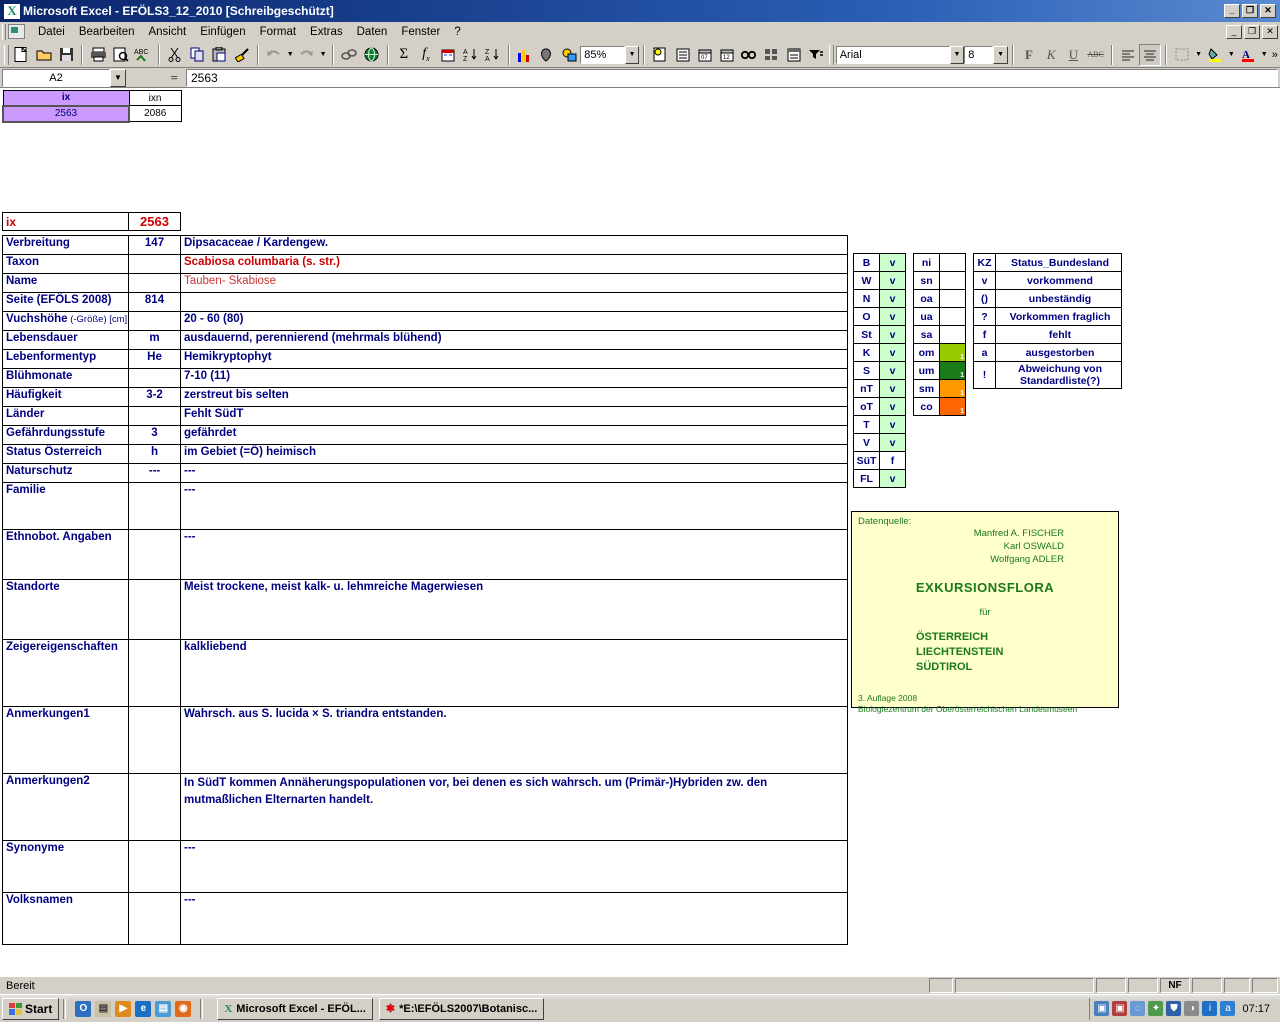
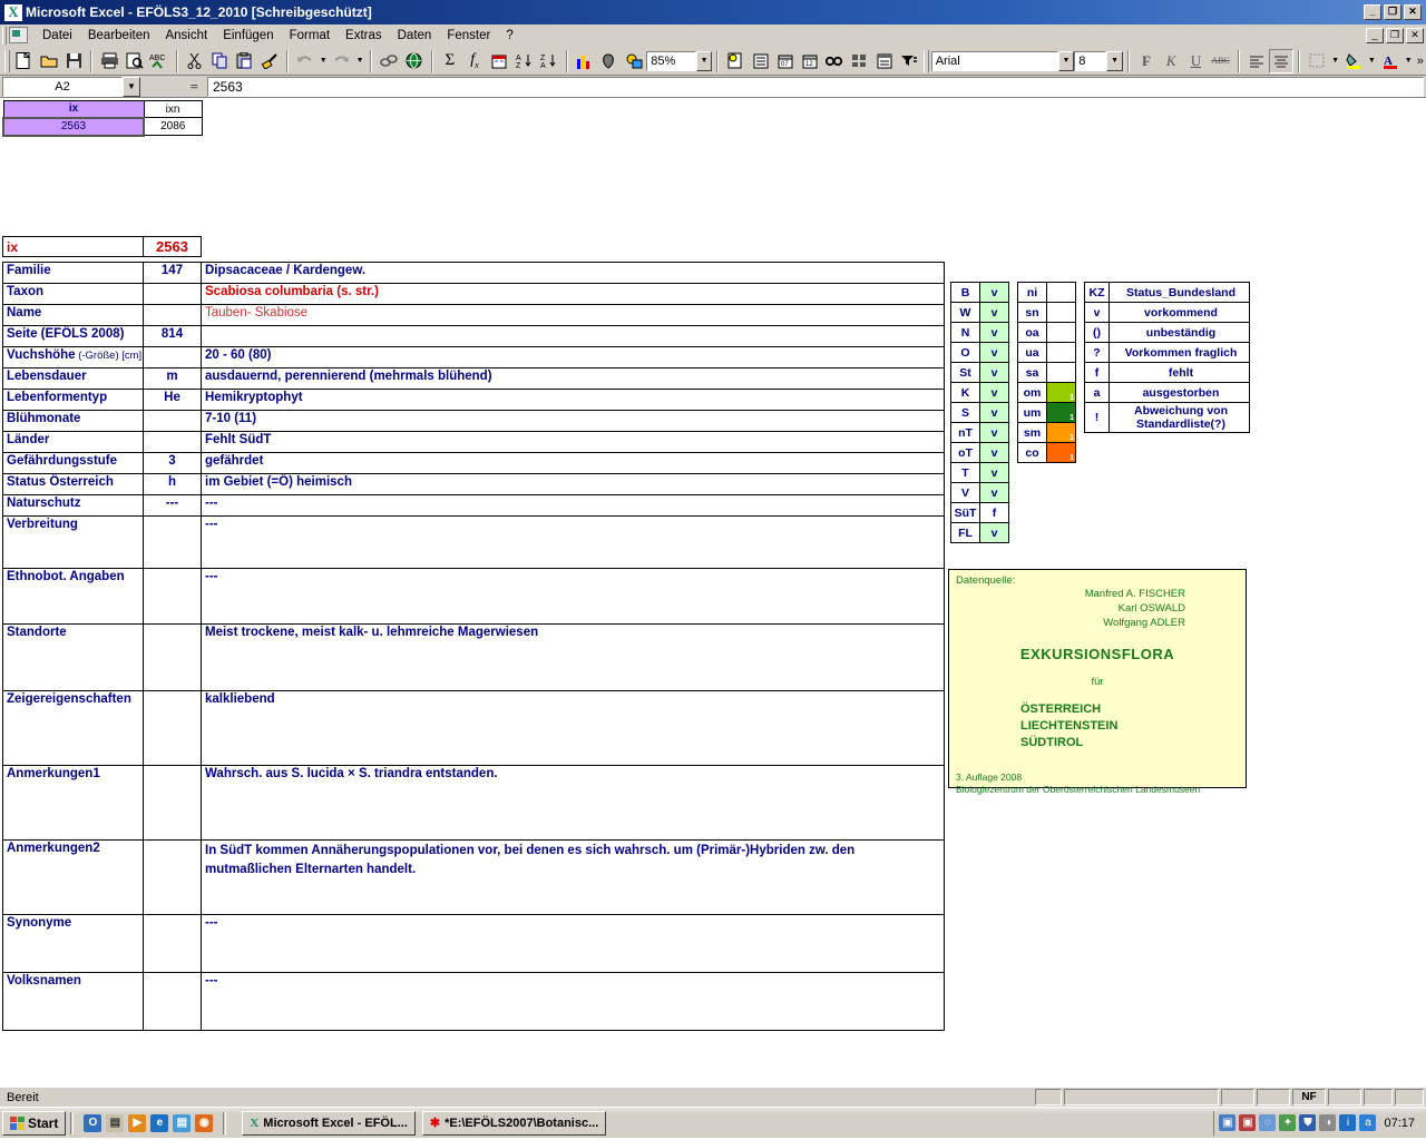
  X
  Microsoft Excel - EFÖLS3_12_2010 [Schreibgeschützt]
  _
  ❐
  ✕
  Datei
  Bearbeiten
  Ansicht
  Einfügen
  Format
  Extras
  Daten
  Fenster
  ?
  _
  ❐
  ✕
  Σ
  fx
  85%
  Arial
  8
  F
  K
  U
  ABC
  A
  »
  A2
  ▼
  =
  2563
  ix	ixn
  2563	2086
  ix	2563
- Verbreitung	147	Dipsacaceae / Kardengew.
+ Familie	147	Dipsacaceae / Kardengew.
  Taxon		Scabiosa columbaria (s. str.)
  Name		Tauben- Skabiose
  Seite (EFÖLS 2008)	814
  Vuchshöhe (-Größe) [cm]		20 - 60 (80)
  Lebensdauer	m	ausdauernd, perennierend (mehrmals blühend)
  Lebenformentyp	He	Hemikryptophyt
  Blühmonate		7-10 (11)
- Häufigkeit	3-2	zerstreut bis selten
  Länder		Fehlt SüdT
  Gefährdungsstufe	3	gefährdet
  Status Österreich	h	im Gebiet (=Ö) heimisch
  Naturschutz	---	---
- Familie		---
+ Verbreitung		---
  Ethnobot. Angaben		---
  Standorte		Meist trockene, meist kalk- u. lehmreiche Magerwiesen
  Zeigereigenschaften		kalkliebend
  Anmerkungen1		Wahrsch. aus S. lucida × S. triandra entstanden.
  Anmerkungen2		In SüdT kommen Annäherungspopulationen vor, bei denen es sich wahrsch. um (Primär-)Hybriden zw. den mutmaßlichen Elternarten handelt.
  Synonyme		---
  Volksnamen		---
  B	v
  W	v
  N	v
  O	v
  St	v
  K	v
  S	v
  nT	v
  oT	v
  T	v
  V	v
  SüT	f
  FL	v
  ni
  sn
  oa
  ua
  sa
  KZ	Status_Bundesland
  v	vorkommend
  ()	unbeständig
  ?	Vorkommen fraglich
  f	fehlt
  a	ausgestorben
  !	Abweichung von Standardliste(?)
  Datenquelle:
  Manfred A. FISCHER
  Karl OSWALD
  Wolfgang ADLER
  EXKURSIONSFLORA
  für
  ÖSTERREICH
  LIECHTENSTEIN
  SÜDTIROL
  3. Auflage 2008
  Biologiezentrum der Oberösterreichischen Landesmuseen
  Bereit
  NF
  Start
  O
  ▤
  ▶
  e
  ▤
  ◉
  X
  Microsoft Excel - EFÖL...
  ✱
  *E:\EFÖLS2007\Botanisc...
  ▣
  ▣
  ◌
  ✦
  ⛊
  ◑
  i
  a
  07:17
